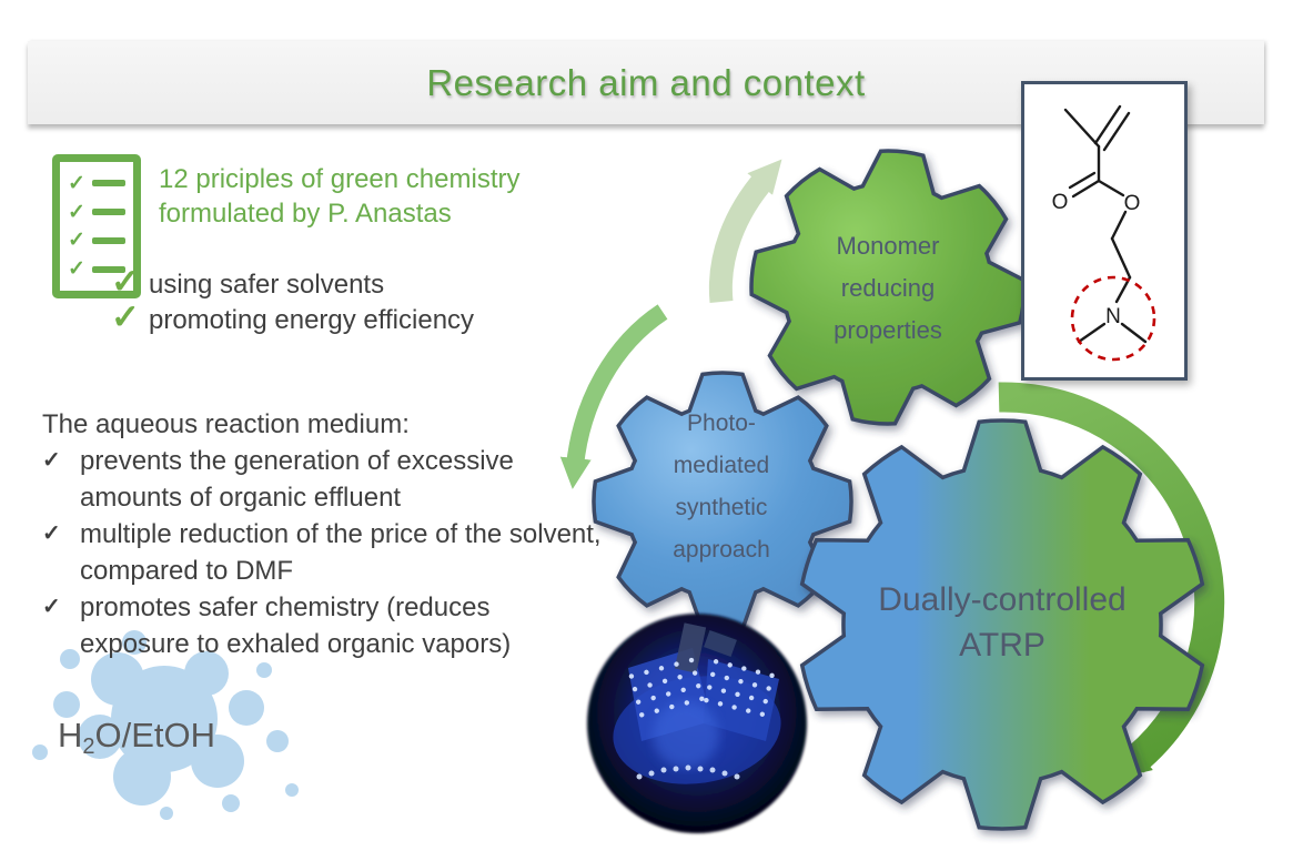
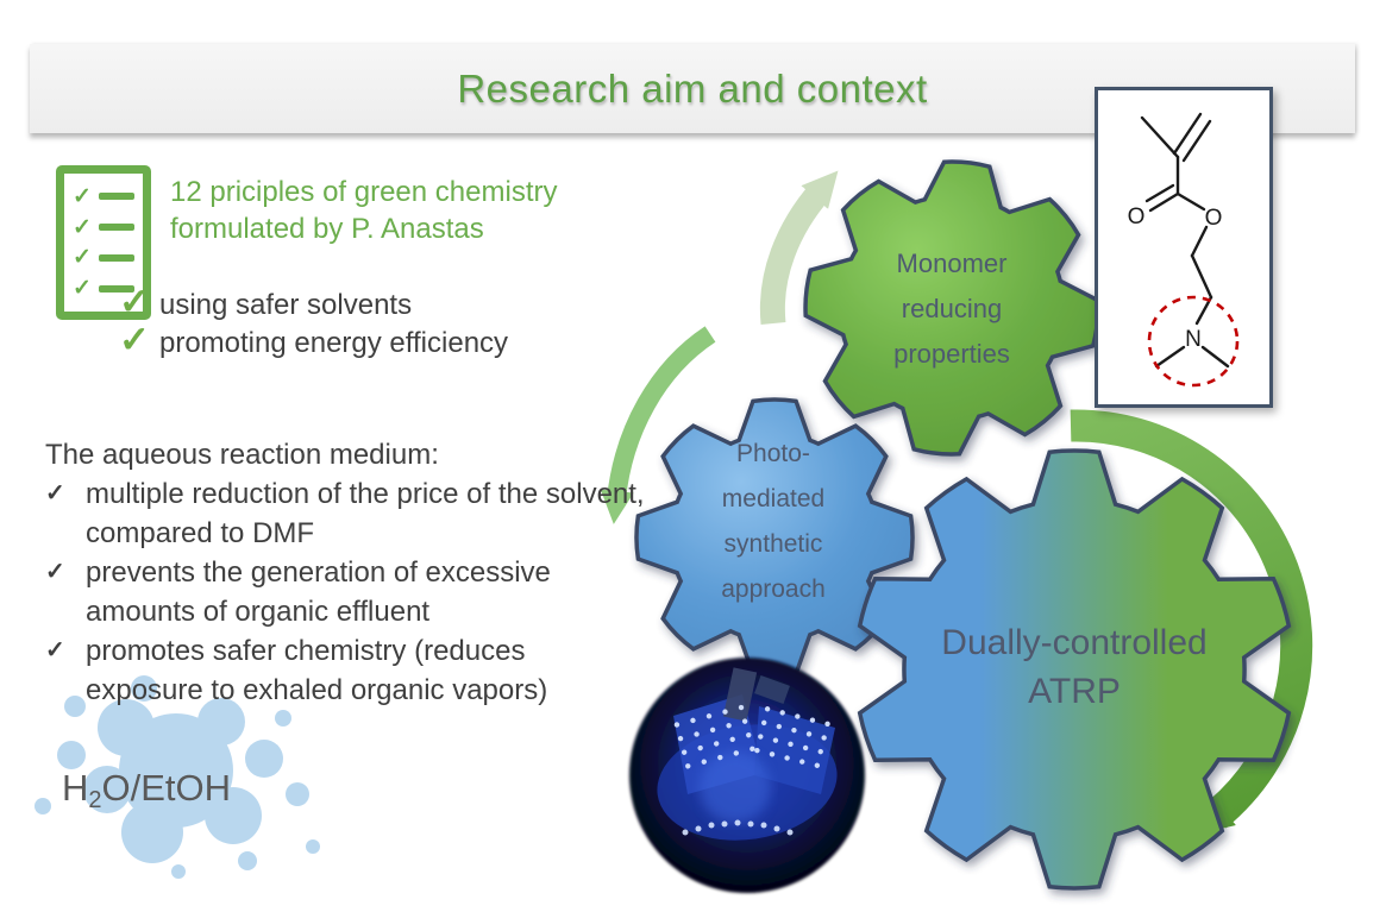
  Research aim and context
  ✓
  ✓
  ✓
  ✓
  12 priciples of green chemistry
  formulated by P. Anastas
  ✓
  using safer solvents
  ✓
  promoting energy efficiency
  The aqueous reaction medium:
  ✓
- prevents the generation of excessive amounts of organic effluent
+ multiple reduction of the price of the solvent, compared to DMF
  ✓
- multiple reduction of the price of the solvent, compared to DMF
+ prevents the generation of excessive amounts of organic effluent
  ✓
  promotes safer chemistry (reduces exposure to exhaled organic vapors)
  H2O/EtOH
  Monomer
  reducing
  properties
  Photo-
  mediated
  synthetic
  approach
  Dually-controlled
  ATRP
  O
  O
  N
